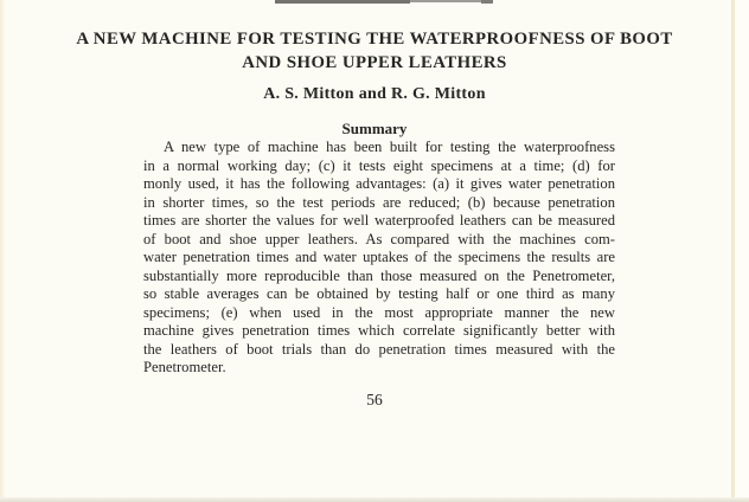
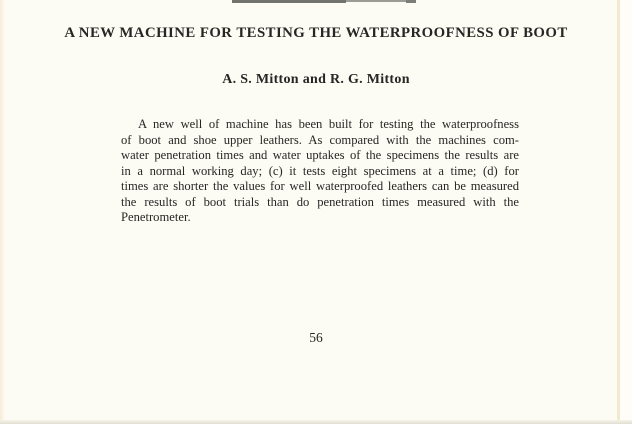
  A NEW MACHINE FOR TESTING THE WATERPROOFNESS OF BOOT
- AND SHOE UPPER LEATHERS
  A. S. Mitton and R. G. Mitton
- Summary
- A new type of machine has been built for testing the waterproofness
+ A new well of machine has been built for testing the waterproofness
- in a normal working day; (c) it tests eight specimens at a time; (d) for
+ of boot and shoe upper leathers. As compared with the machines com-
- monly used, it has the following advantages: (a) it gives water penetration
- in shorter times, so the test periods are reduced; (b) because penetration
- times are shorter the values for well waterproofed leathers can be measured
+ water penetration times and water uptakes of the specimens the results are
- of boot and shoe upper leathers. As compared with the machines com-
+ in a normal working day; (c) it tests eight specimens at a time; (d) for
- water penetration times and water uptakes of the specimens the results are
+ times are shorter the values for well waterproofed leathers can be measured
- substantially more reproducible than those measured on the Penetrometer,
- so stable averages can be obtained by testing half or one third as many
- specimens; (e) when used in the most appropriate manner the new
- machine gives penetration times which correlate significantly better with
- the leathers of boot trials than do penetration times measured with the
+ the results of boot trials than do penetration times measured with the
  Penetrometer.
  56
